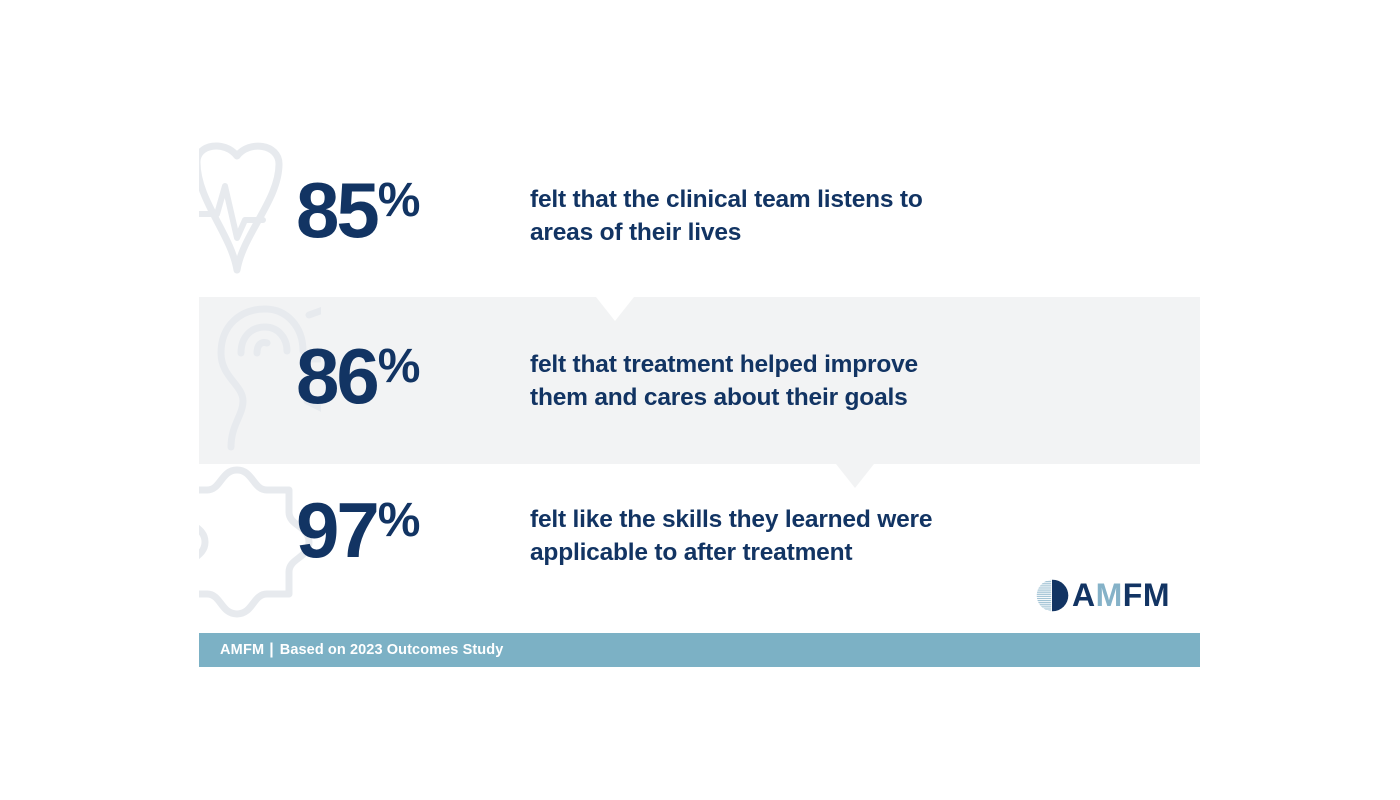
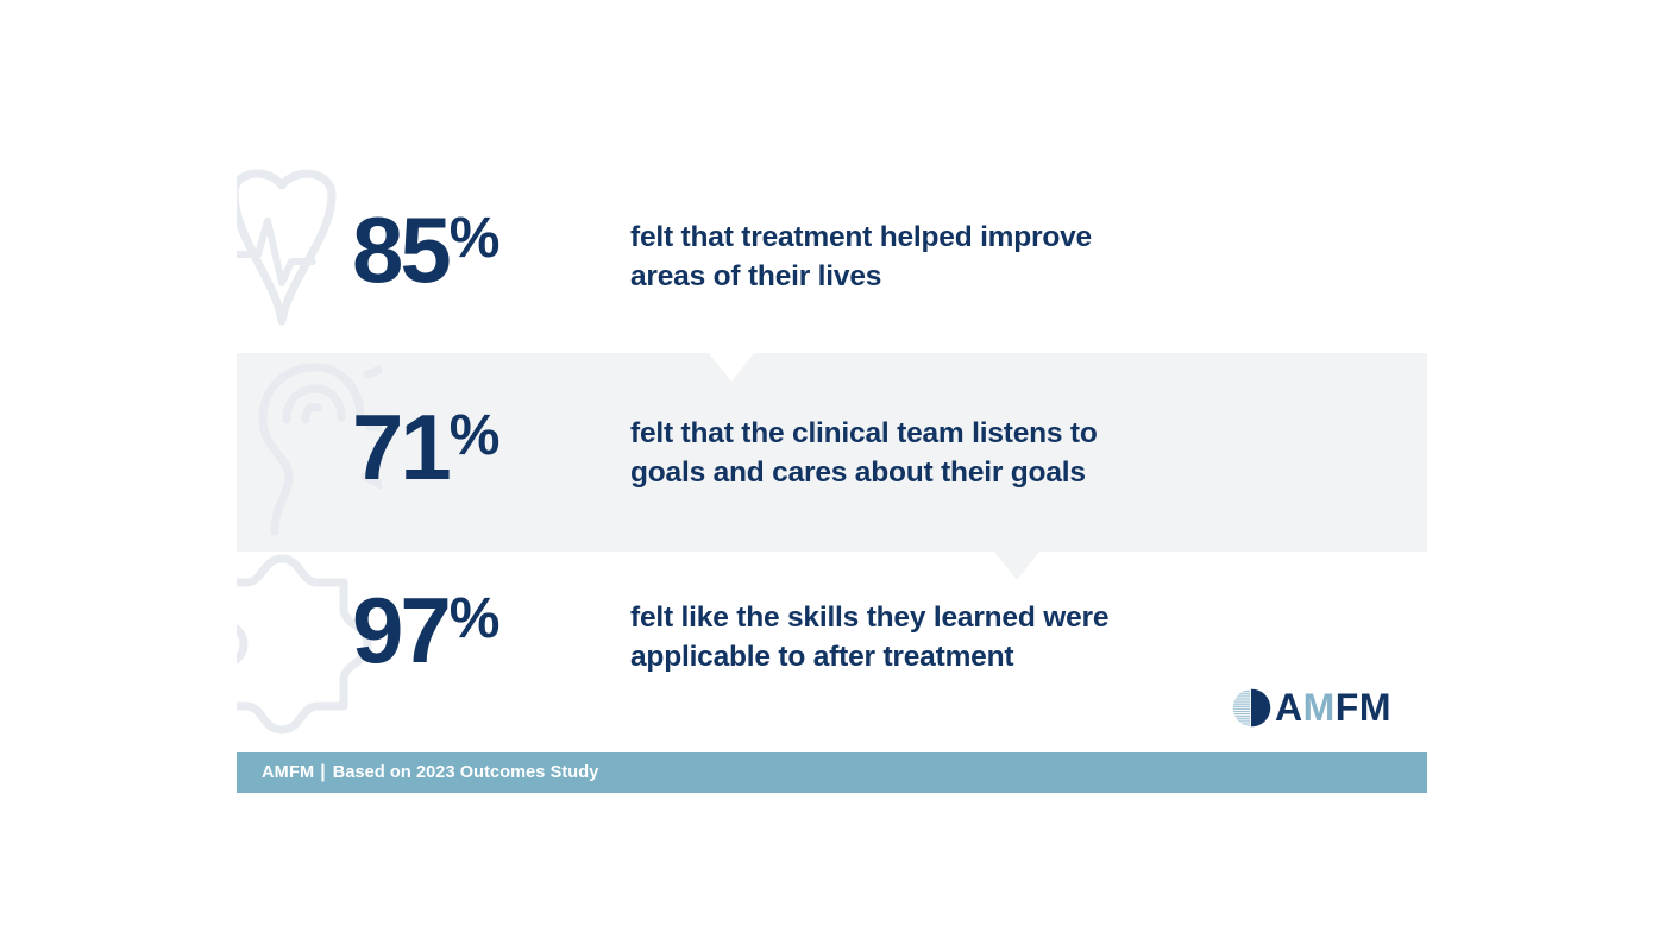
  85
  %
- felt that the clinical team listens to
+ felt that treatment helped improve
  areas of their lives
- 86
+ 71
  %
- felt that treatment helped improve
+ felt that the clinical team listens to
- them and cares about their goals
+ goals and cares about their goals
  97
  %
  felt like the skills they learned were
  applicable to after treatment
  AMFM
  AMFM
  |
  Based on 2023 Outcomes Study
